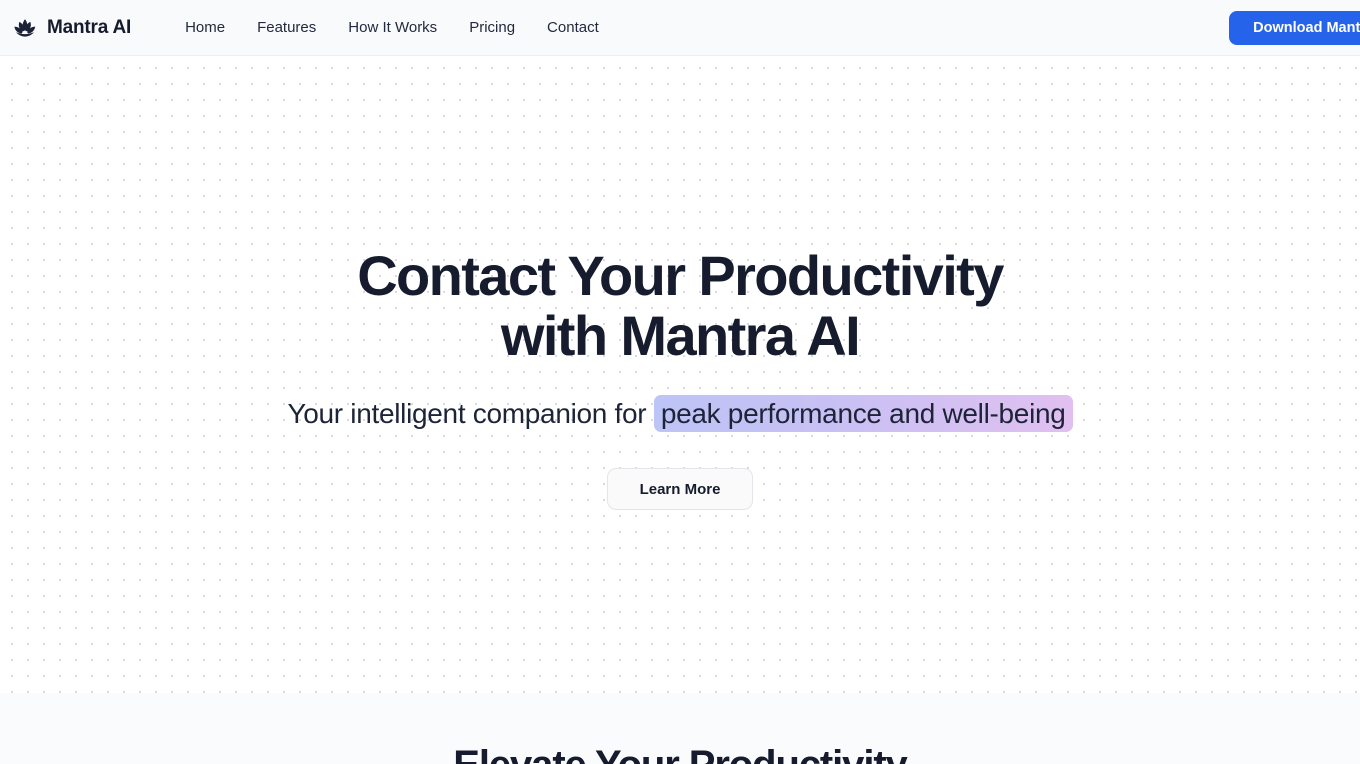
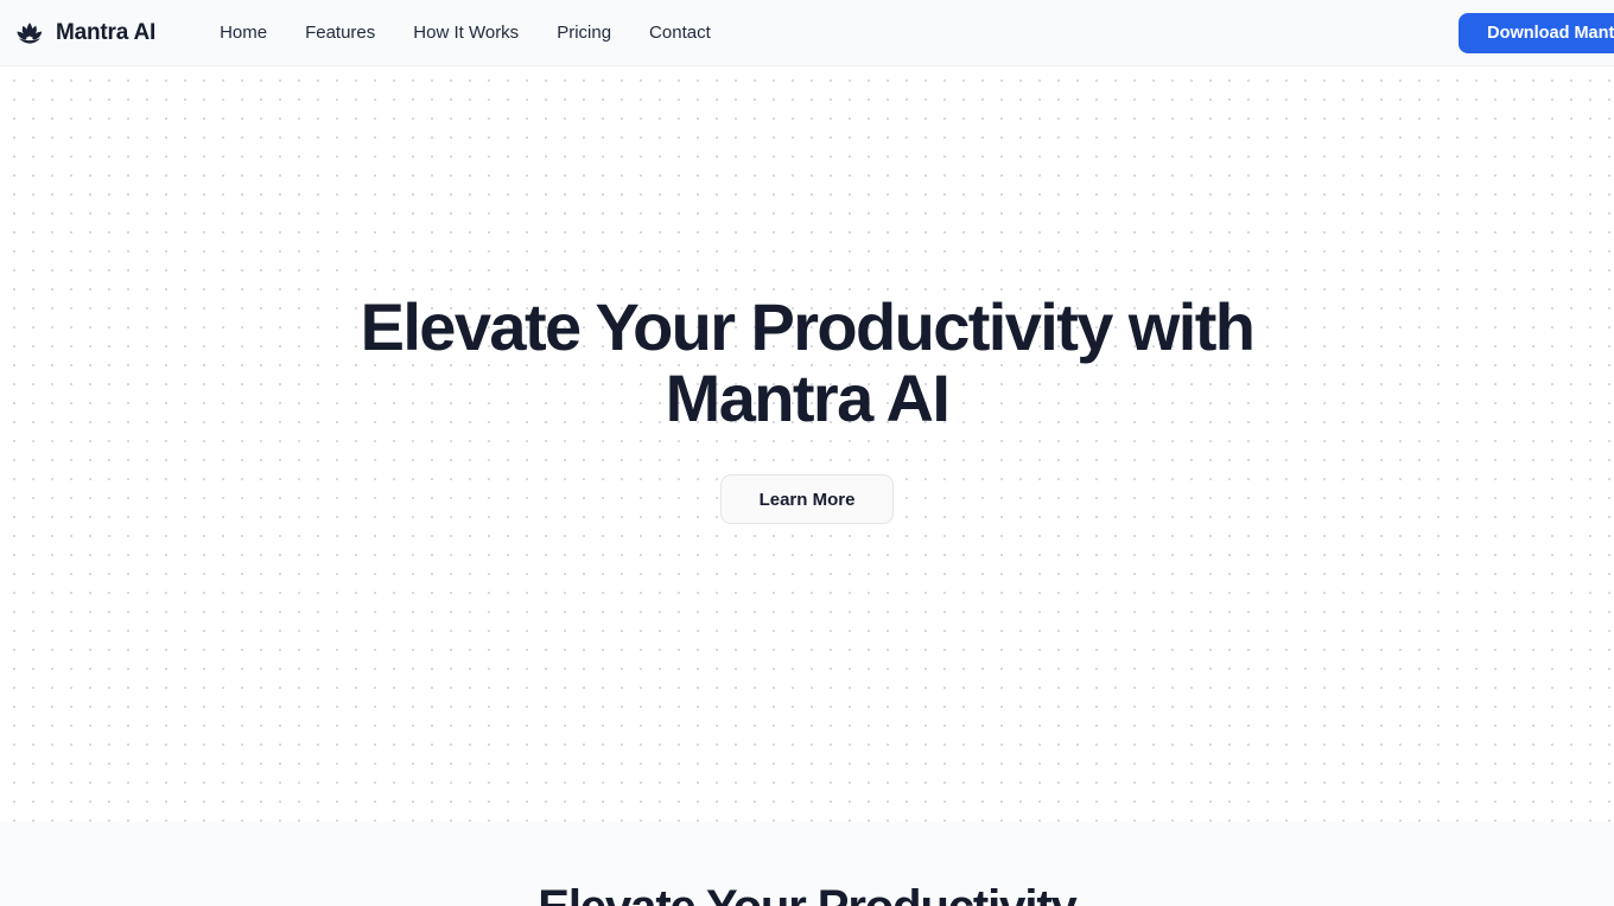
  Mantra AI
  Home
  Features
  How It Works
  Pricing
  Contact
  Download Mant
- Contact Your Productivity with Mantra AI
+ Elevate Your Productivity with Mantra AI
- Your intelligent companion for peak performance and well-being
  Learn More
